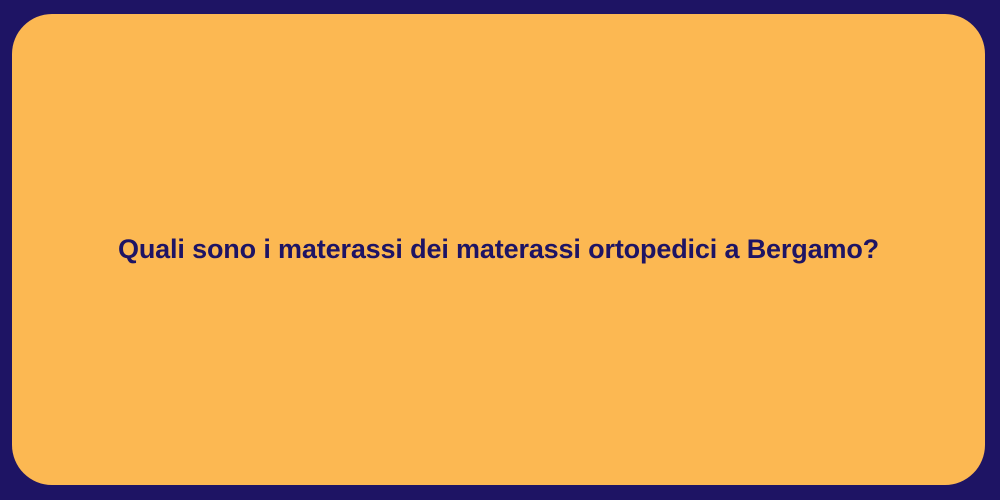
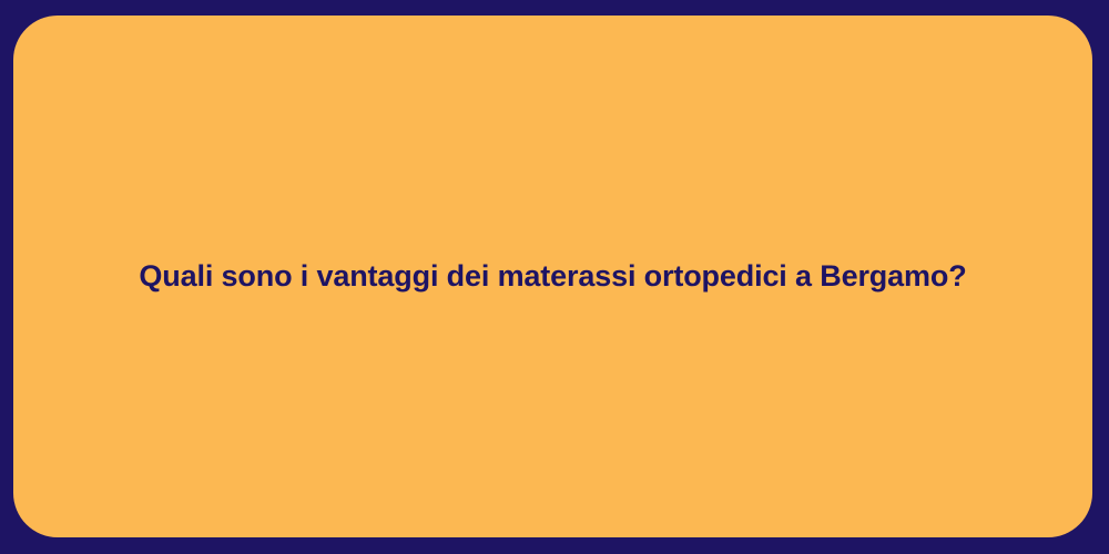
- Quali sono i materassi dei materassi ortopedici a Bergamo?
+ Quali sono i vantaggi dei materassi ortopedici a Bergamo?
